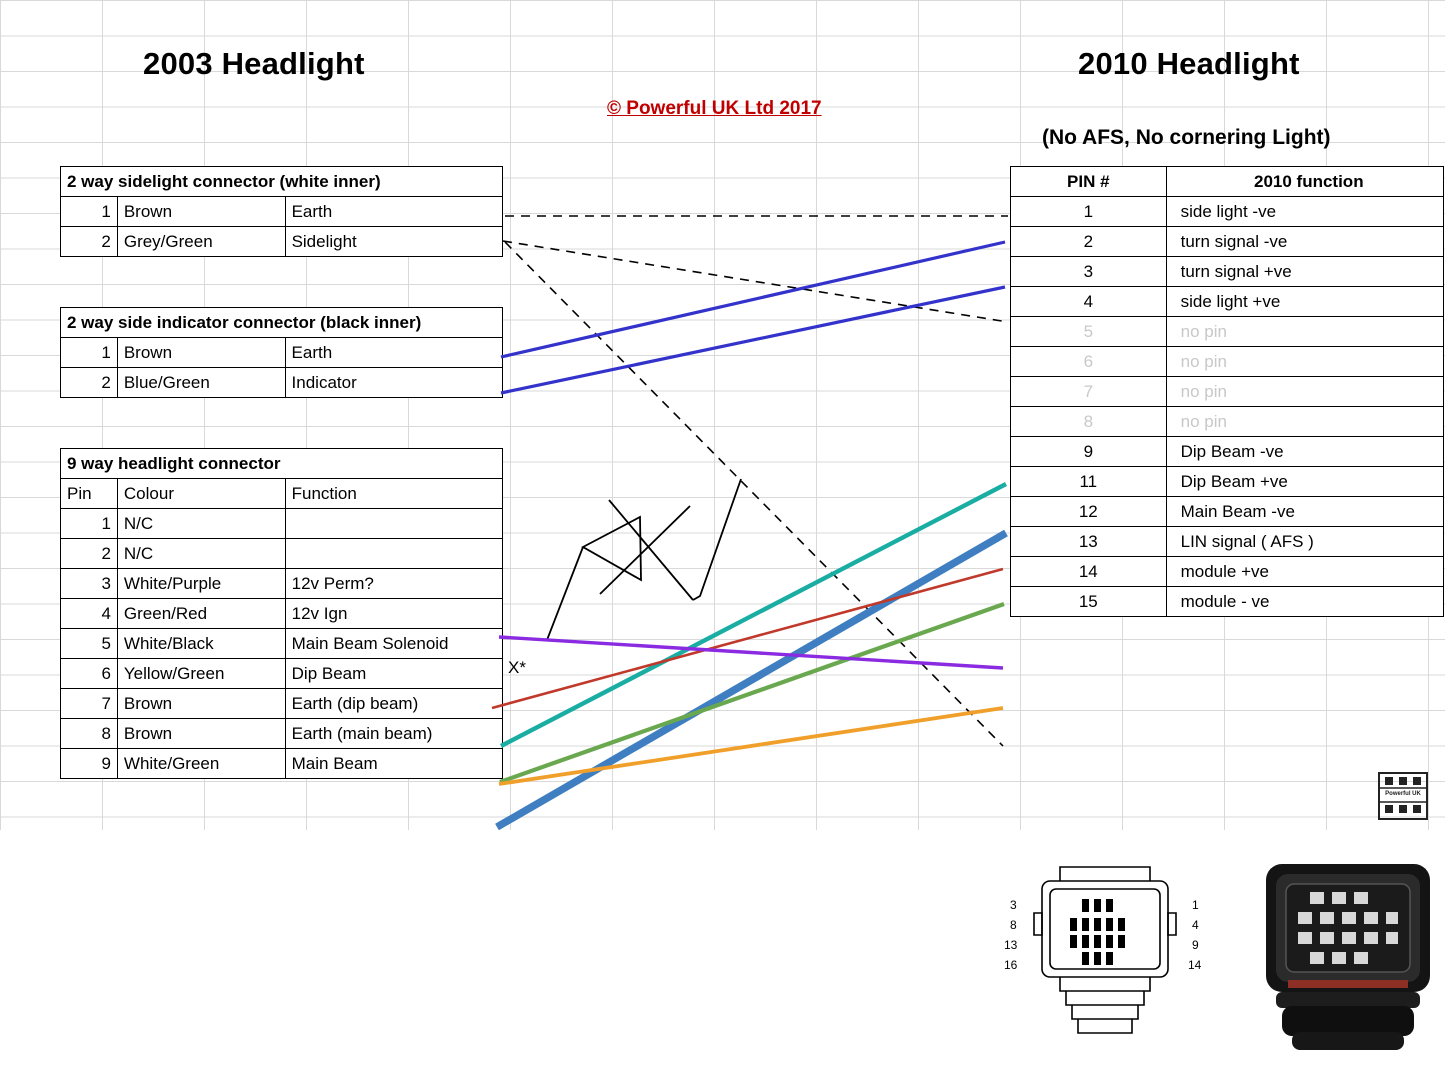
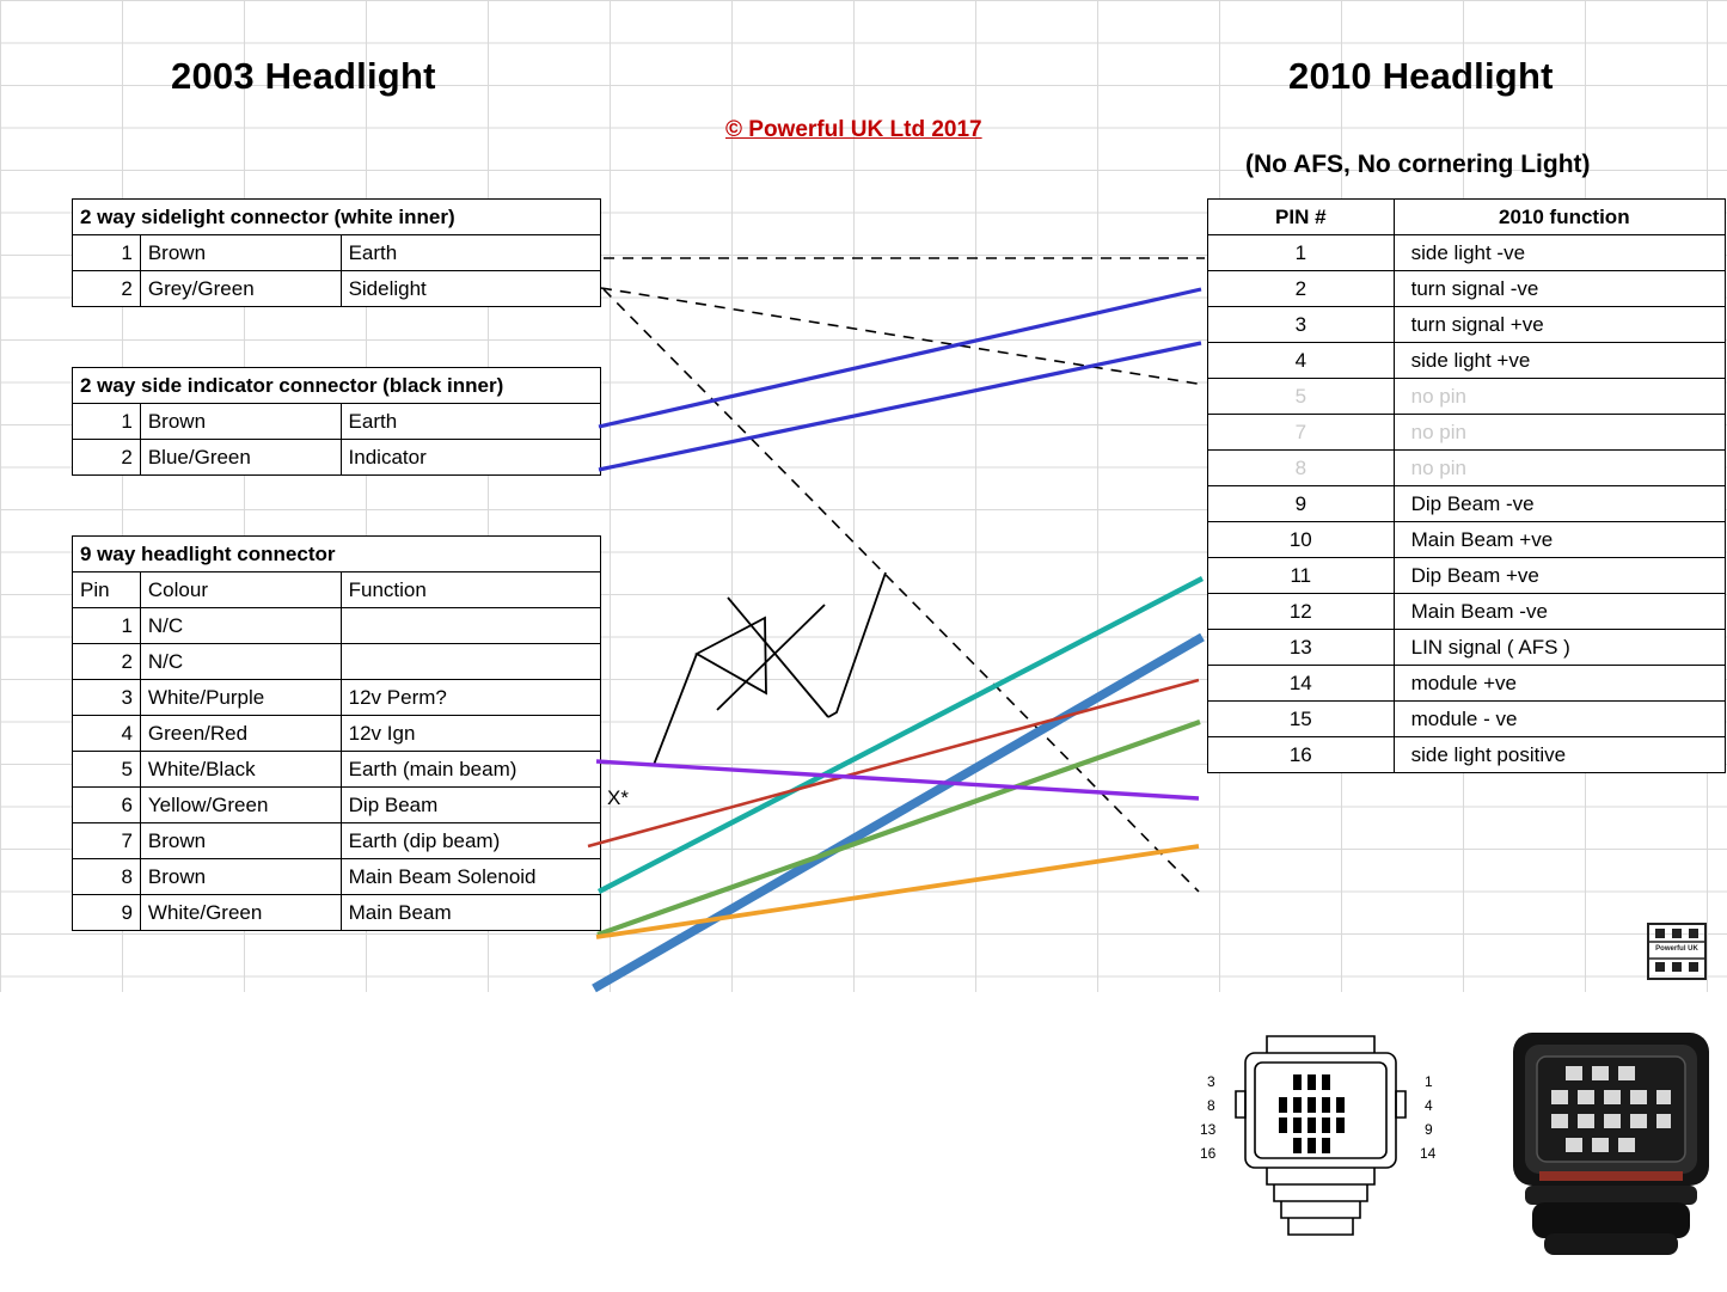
  2003 Headlight
  2010 Headlight
  © Powerful UK Ltd 2017
  (No AFS, No cornering Light)
  2 way sidelight connector (white inner)
  1	Brown	Earth
  2	Grey/Green	Sidelight
  2 way side indicator connector (black inner)
  1	Brown	Earth
  2	Blue/Green	Indicator
  9 way headlight connector
  Pin	Colour	Function
  1	N/C
  2	N/C
  3	White/Purple	12v Perm?
  4	Green/Red	12v Ign
- 5	White/Black	Main Beam Solenoid
+ 5	White/Black	Earth (main beam)
  6	Yellow/Green	Dip Beam
  7	Brown	Earth (dip beam)
- 8	Brown	Earth (main beam)
+ 8	Brown	Main Beam Solenoid
  9	White/Green	Main Beam
  X*
  PIN #	2010 function
  1	side light -ve
  2	turn signal -ve
  3	turn signal +ve
  4	side light +ve
  5	no pin
- 6	no pin
  7	no pin
  8	no pin
  9	Dip Beam -ve
+ 10	Main Beam +ve
  11	Dip Beam +ve
  12	Main Beam -ve
  13	LIN signal ( AFS )
  14	module +ve
  15	module - ve
+ 16	side light positive
  3
  8
  13
  16
  1
  4
  9
  14
